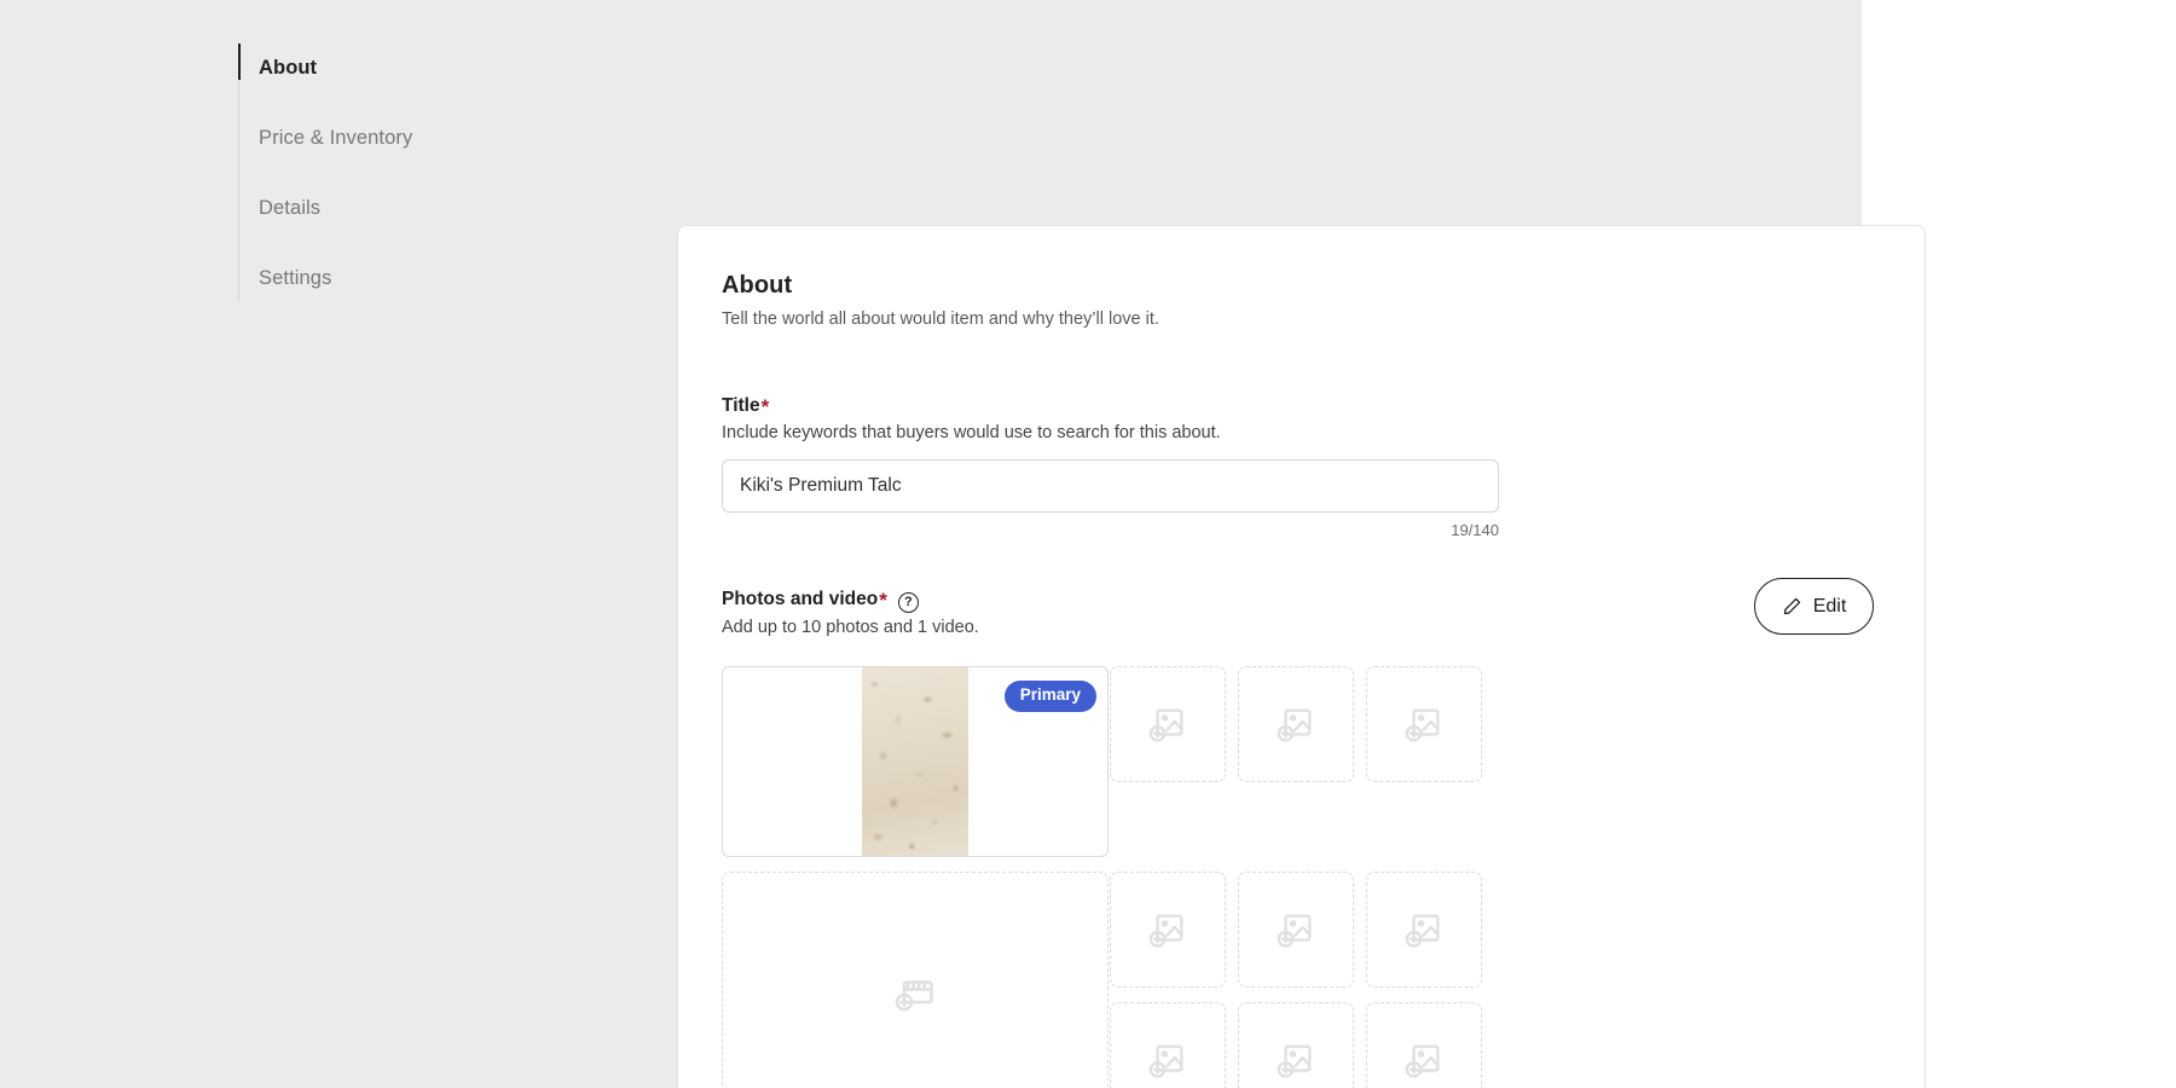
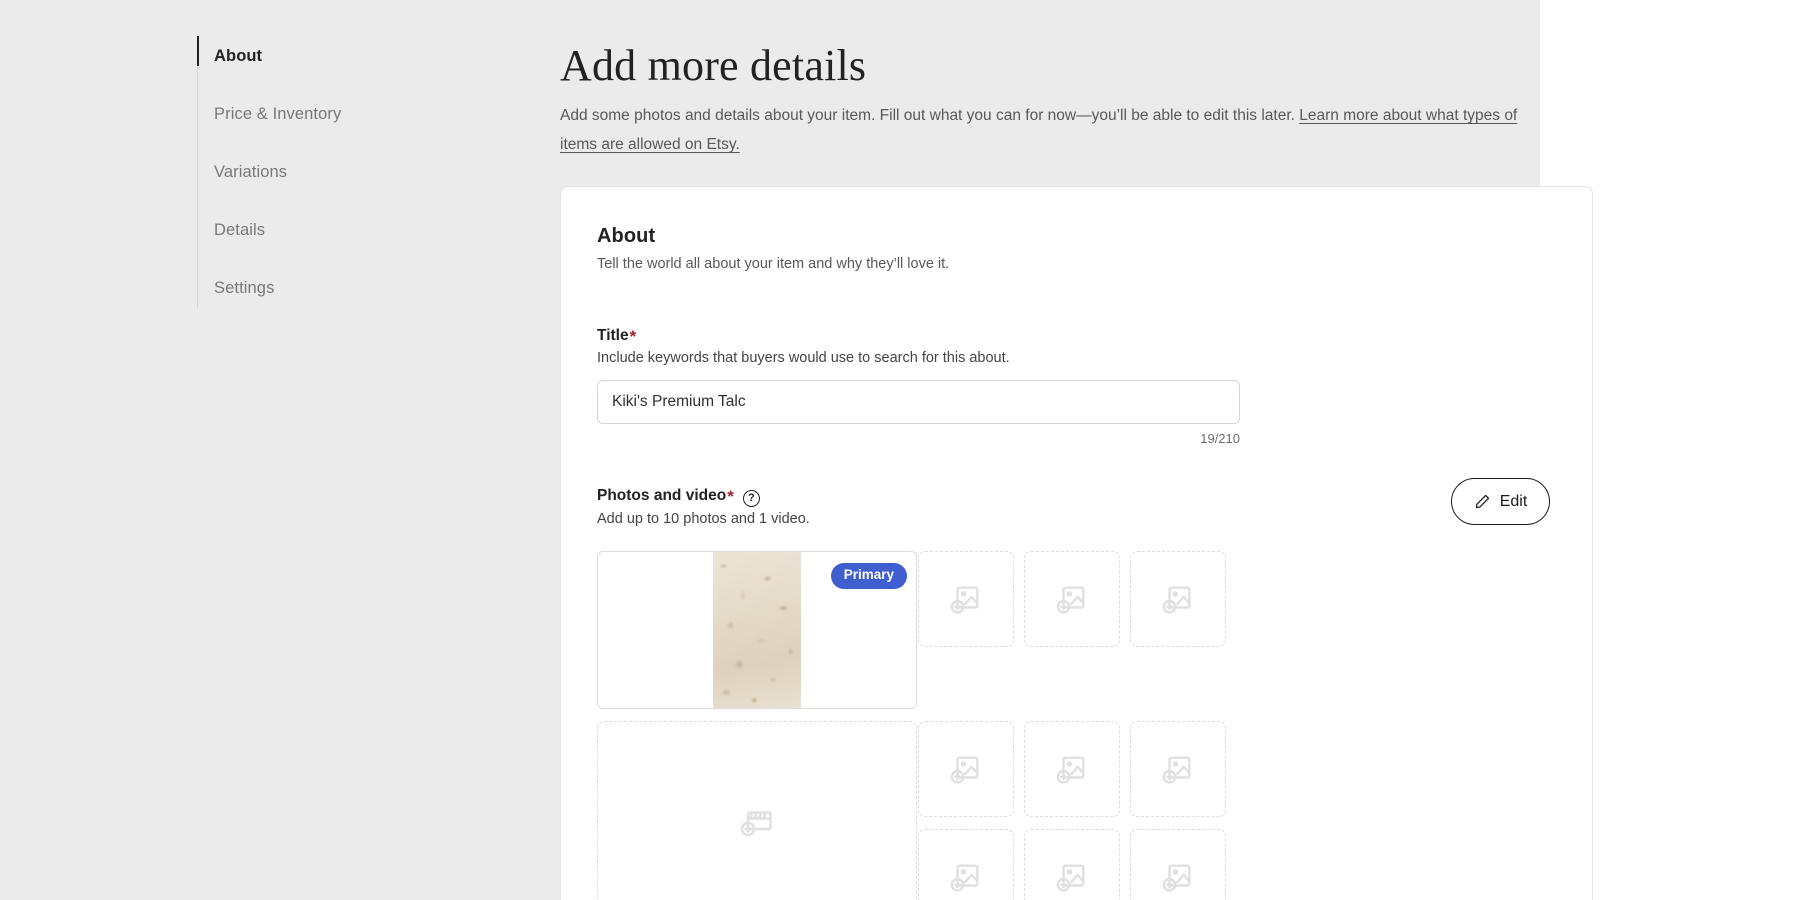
  About
  Price & Inventory
+ Variations
  Details
  Settings
+ Add more details
+ Add some photos and details about your item. Fill out what you can for now—you’ll be able to edit this later. Learn more about what types of items are allowed on Etsy.
  About
- Tell the world all about would item and why they’ll love it.
+ Tell the world all about your item and why they’ll love it.
  Title
  *
  Include keywords that buyers would use to search for this about.
  Kiki's Premium Talc
- 19/140
+ 19/210
  Photos and video
  *
  ?
  Add up to 10 photos and 1 video.
  Edit
  Primary
